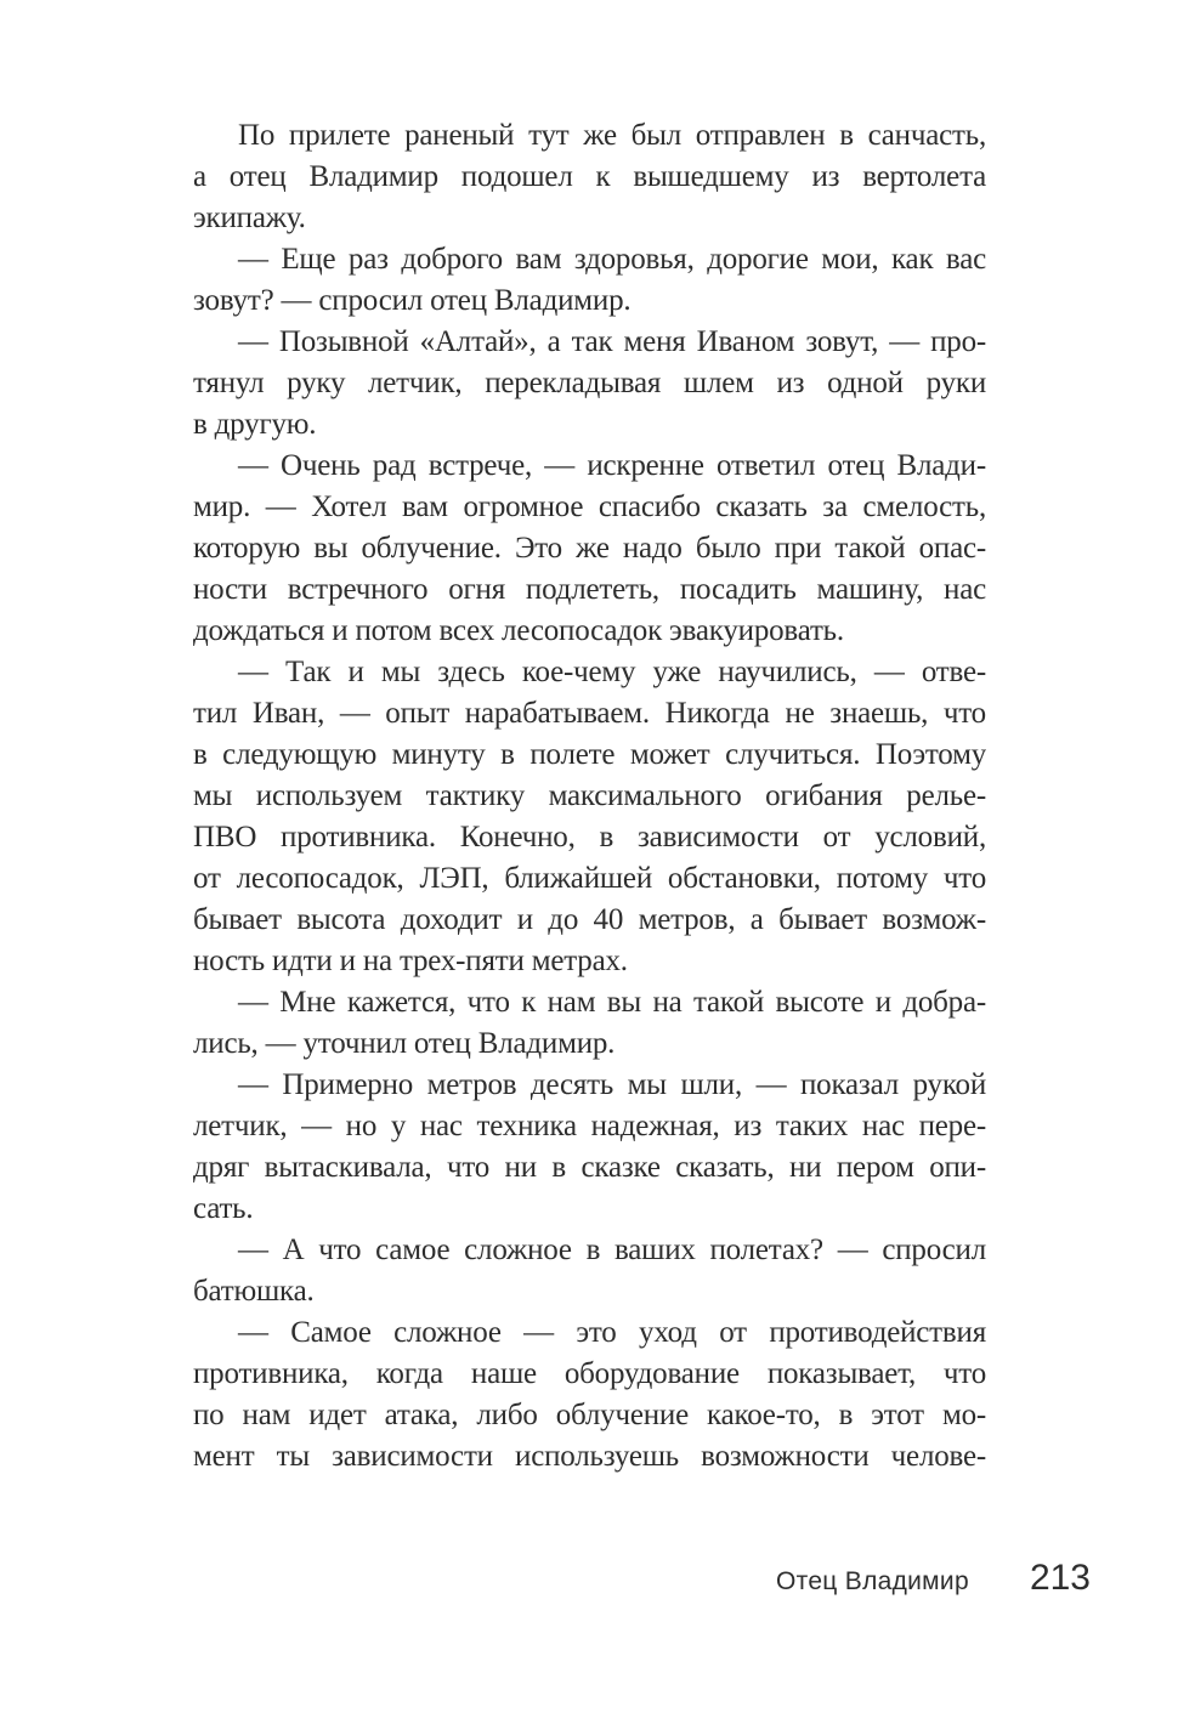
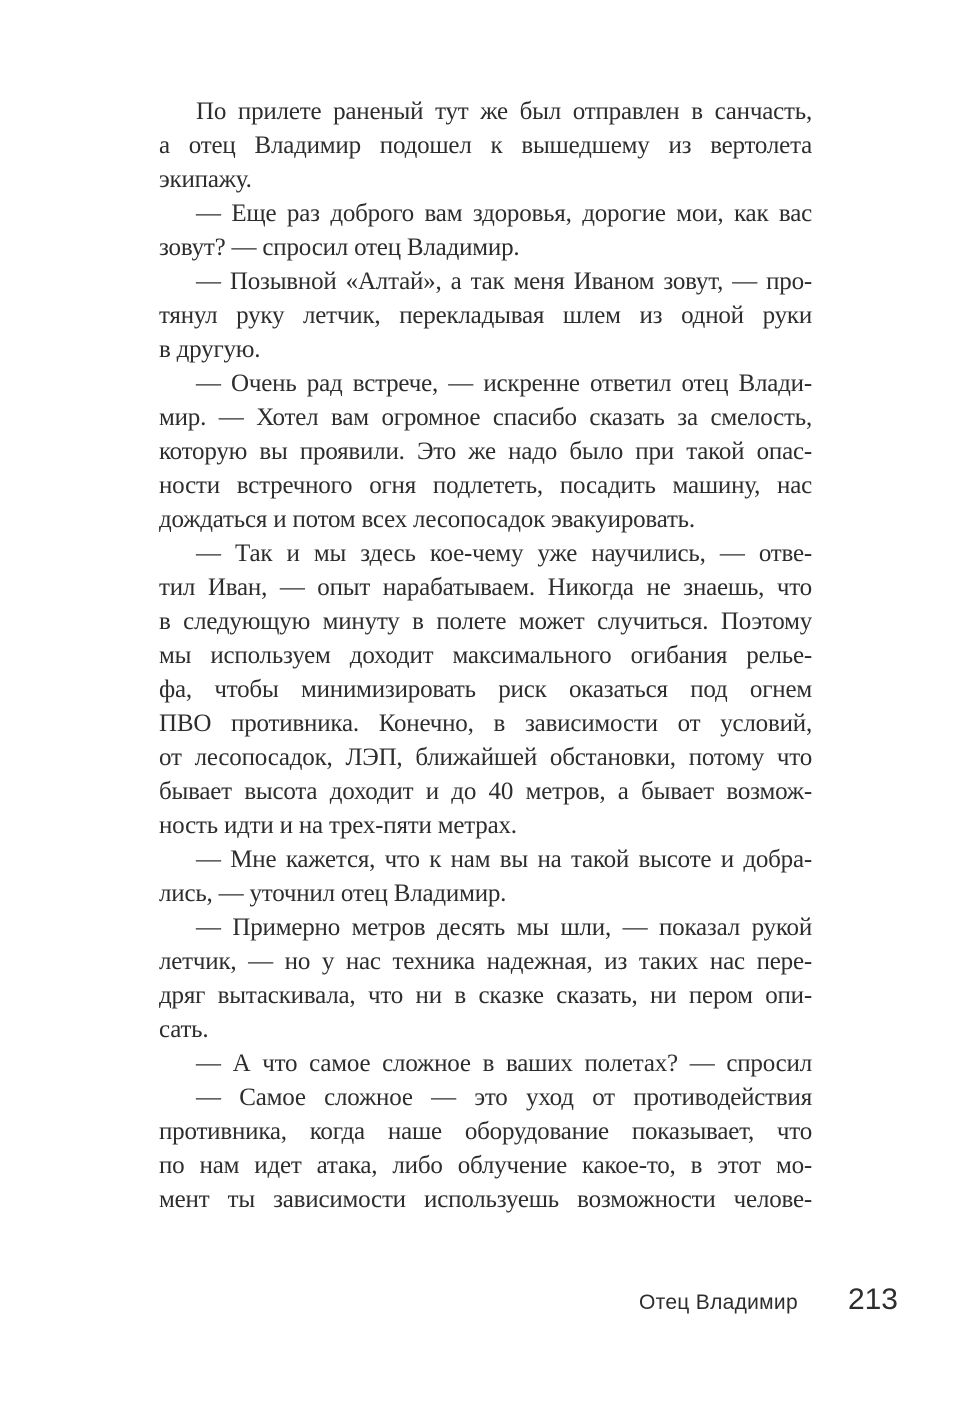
  По прилете раненый тут же был отправлен в санчасть,
  а отец Владимир подошел к вышедшему из вертолета
  экипажу.
  — Еще раз доброго вам здоровья, дорогие мои, как вас
  зовут? — спросил отец Владимир.
  — Позывной «Алтай», а так меня Иваном зовут, — про-
  тянул руку летчик, перекладывая шлем из одной руки
  в другую.
  — Очень рад встрече, — искренне ответил отец Влади-
  мир. — Хотел вам огромное спасибо сказать за смелость,
- которую вы облучение. Это же надо было при такой опас-
+ которую вы проявили. Это же надо было при такой опас-
  ности встречного огня подлететь, посадить машину, нас
  дождаться и потом всех лесопосадок эвакуировать.
  — Так и мы здесь кое-чему уже научились, — отве-
  тил Иван, — опыт нарабатываем. Никогда не знаешь, что
  в следующую минуту в полете может случиться. Поэтому
- мы используем тактику максимального огибания релье-
+ мы используем доходит максимального огибания релье-
+ фа, чтобы минимизировать риск оказаться под огнем
  ПВО противника. Конечно, в зависимости от условий,
  от лесопосадок, ЛЭП, ближайшей обстановки, потому что
  бывает высота доходит и до 40 метров, а бывает возмож-
  ность идти и на трех-пяти метрах.
  — Мне кажется, что к нам вы на такой высоте и добра-
  лись, — уточнил отец Владимир.
  — Примерно метров десять мы шли, — показал рукой
  летчик, — но у нас техника надежная, из таких нас пере-
  дряг вытаскивала, что ни в сказке сказать, ни пером опи-
  сать.
  — А что самое сложное в ваших полетах? — спросил
- батюшка.
  — Самое сложное — это уход от противодействия
  противника, когда наше оборудование показывает, что
  по нам идет атака, либо облучение какое-то, в этот мо-
  мент ты зависимости используешь возможности челове-
  Отец Владимир
  213
